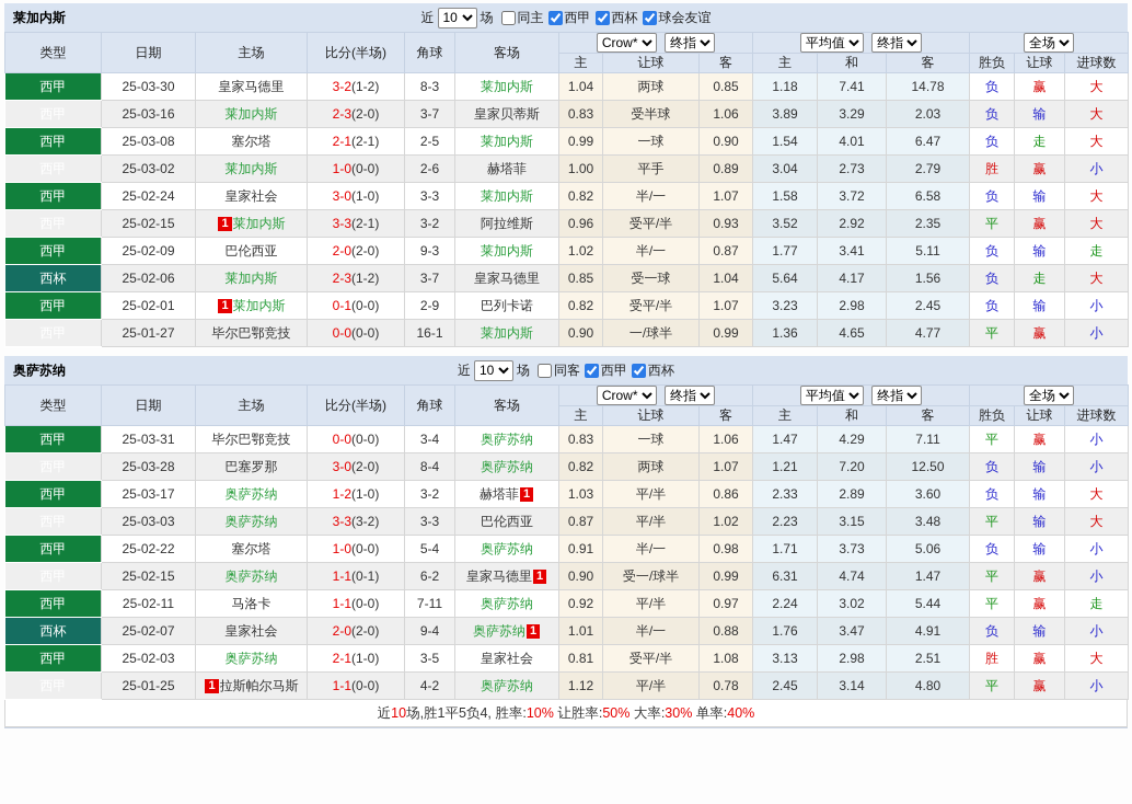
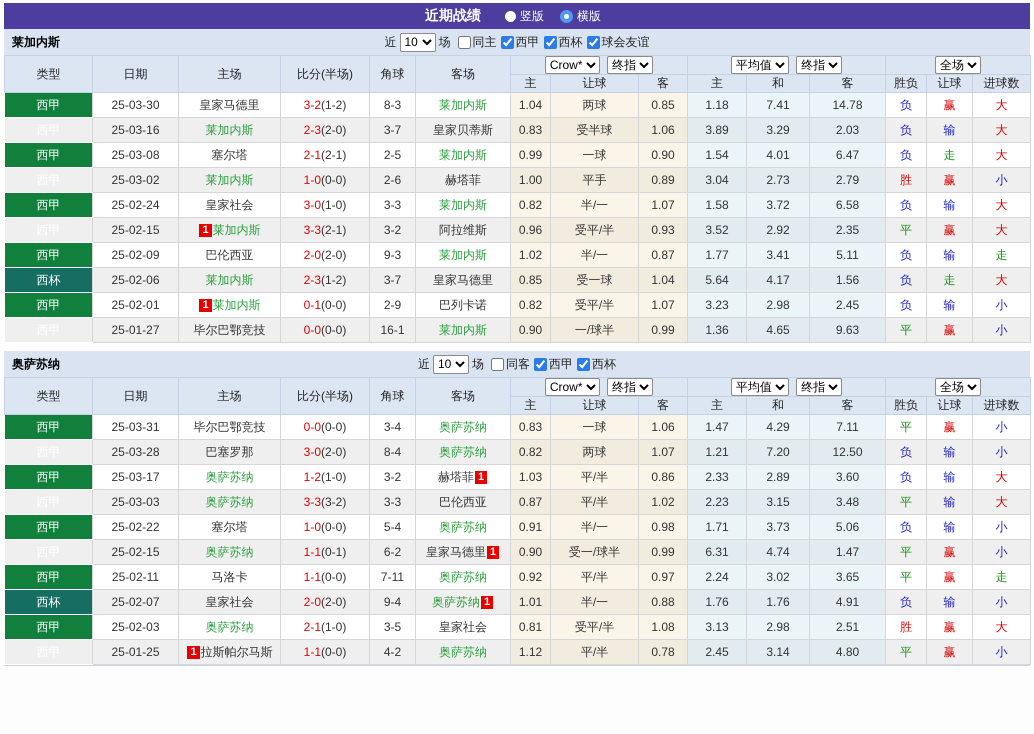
+ 近期战绩
+ 竖版
+ 横版
  莱加内斯
  近
  10
  场
  同主
  西甲
  西杯
  球会友谊
  类型	日期	主场	比分(半场)	角球	客场	Crow* 终指	平均值 终指	全场
  主	让球	客	主	和	客	胜负	让球	进球数
  西甲	25-03-30	皇家马德里	3-2(1-2)	8-3	莱加内斯	1.04	两球	0.85	1.18	7.41	14.78	负	赢	大
  	25-03-16	莱加内斯	2-3(2-0)	3-7	皇家贝蒂斯	0.83	受半球	1.06	3.89	3.29	2.03	负	输	大
  西甲	25-03-08	塞尔塔	2-1(2-1)	2-5	莱加内斯	0.99	一球	0.90	1.54	4.01	6.47	负	走	大
  	25-03-02	莱加内斯	1-0(0-0)	2-6	赫塔菲	1.00	平手	0.89	3.04	2.73	2.79	胜	赢	小
  西甲	25-02-24	皇家社会	3-0(1-0)	3-3	莱加内斯	0.82	半/一	1.07	1.58	3.72	6.58	负	输	大
  	25-02-15	1 莱加内斯	3-3(2-1)	3-2	阿拉维斯	0.96	受平/半	0.93	3.52	2.92	2.35	平	赢	大
  西甲	25-02-09	巴伦西亚	2-0(2-0)	9-3	莱加内斯	1.02	半/一	0.87	1.77	3.41	5.11	负	输	走
  西杯	25-02-06	莱加内斯	2-3(1-2)	3-7	皇家马德里	0.85	受一球	1.04	5.64	4.17	1.56	负	走	大
  西甲	25-02-01	1 莱加内斯	0-1(0-0)	2-9	巴列卡诺	0.82	受平/半	1.07	3.23	2.98	2.45	负	输	小
- 	25-01-27	毕尔巴鄂竞技	0-0(0-0)	16-1	莱加内斯	0.90	一/球半	0.99	1.36	4.65	4.77	平	赢	小
+ 	25-01-27	毕尔巴鄂竞技	0-0(0-0)	16-1	莱加内斯	0.90	一/球半	0.99	1.36	4.65	9.63	平	赢	小
  奥萨苏纳
  近
  10
  场
  同客
  西甲
  西杯
  类型	日期	主场	比分(半场)	角球	客场	Crow* 终指	平均值 终指	全场
  主	让球	客	主	和	客	胜负	让球	进球数
  西甲	25-03-31	毕尔巴鄂竞技	0-0(0-0)	3-4	奥萨苏纳	0.83	一球	1.06	1.47	4.29	7.11	平	赢	小
  	25-03-28	巴塞罗那	3-0(2-0)	8-4	奥萨苏纳	0.82	两球	1.07	1.21	7.20	12.50	负	输	小
  西甲	25-03-17	奥萨苏纳	1-2(1-0)	3-2	赫塔菲 1	1.03	平/半	0.86	2.33	2.89	3.60	负	输	大
  	25-03-03	奥萨苏纳	3-3(3-2)	3-3	巴伦西亚	0.87	平/半	1.02	2.23	3.15	3.48	平	输	大
  西甲	25-02-22	塞尔塔	1-0(0-0)	5-4	奥萨苏纳	0.91	半/一	0.98	1.71	3.73	5.06	负	输	小
  	25-02-15	奥萨苏纳	1-1(0-1)	6-2	皇家马德里 1	0.90	受一/球半	0.99	6.31	4.74	1.47	平	赢	小
- 西甲	25-02-11	马洛卡	1-1(0-0)	7-11	奥萨苏纳	0.92	平/半	0.97	2.24	3.02	5.44	平	赢	走
+ 西甲	25-02-11	马洛卡	1-1(0-0)	7-11	奥萨苏纳	0.92	平/半	0.97	2.24	3.02	3.65	平	赢	走
- 西杯	25-02-07	皇家社会	2-0(2-0)	9-4	奥萨苏纳 1	1.01	半/一	0.88	1.76	3.47	4.91	负	输	小
+ 西杯	25-02-07	皇家社会	2-0(2-0)	9-4	奥萨苏纳 1	1.01	半/一	0.88	1.76	1.76	4.91	负	输	小
  西甲	25-02-03	奥萨苏纳	2-1(1-0)	3-5	皇家社会	0.81	受平/半	1.08	3.13	2.98	2.51	胜	赢	大
  	25-01-25	1 拉斯帕尔马斯	1-1(0-0)	4-2	奥萨苏纳	1.12	平/半	0.78	2.45	3.14	4.80	平	赢	小
- 近10场,胜1平5负4, 胜率:10% 让胜率:50% 大率:30% 单率:40%
